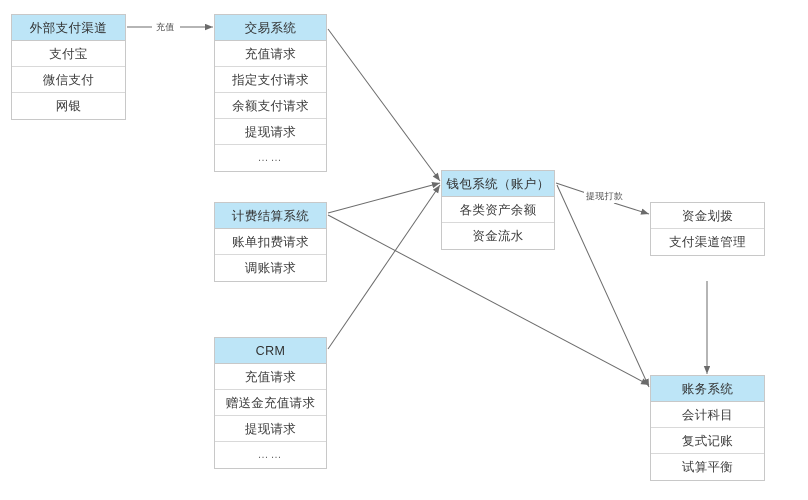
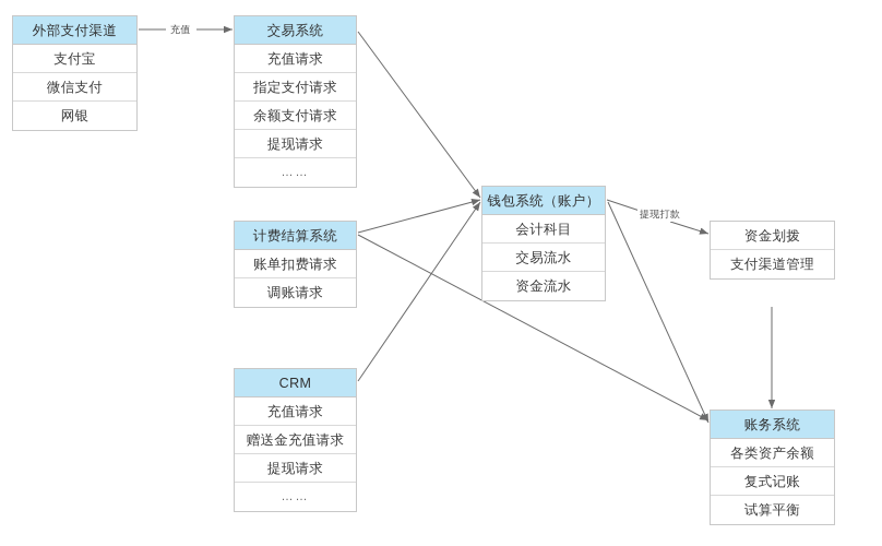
  外部支付渠道
  支付宝
  微信支付
  网银
  交易系统
  充值请求
  指定支付请求
  余额支付请求
  提现请求
  ……
  计费结算系统
  账单扣费请求
  调账请求
  CRM
  充值请求
  赠送金充值请求
  提现请求
  ……
  钱包系统（账户）
- 各类资产余额
+ 会计科目
+ 交易流水
  资金流水
  资金划拨
  支付渠道管理
  账务系统
- 会计科目
+ 各类资产余额
  复式记账
  试算平衡
  充值
  提现打款
